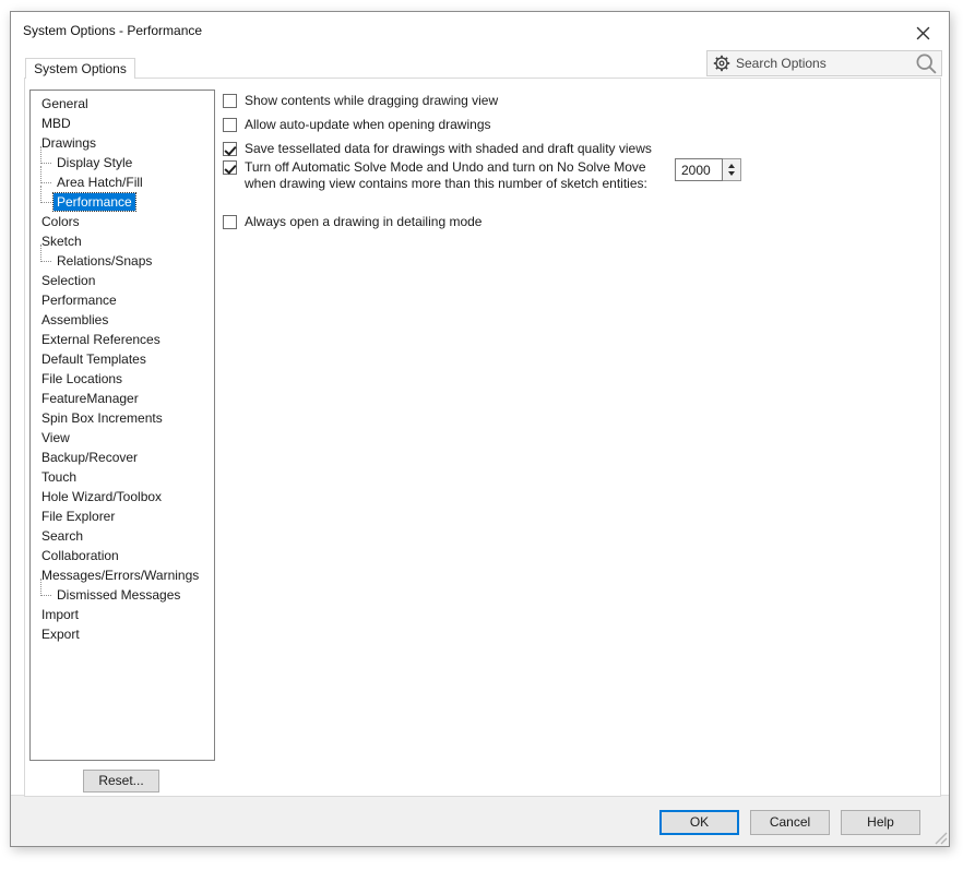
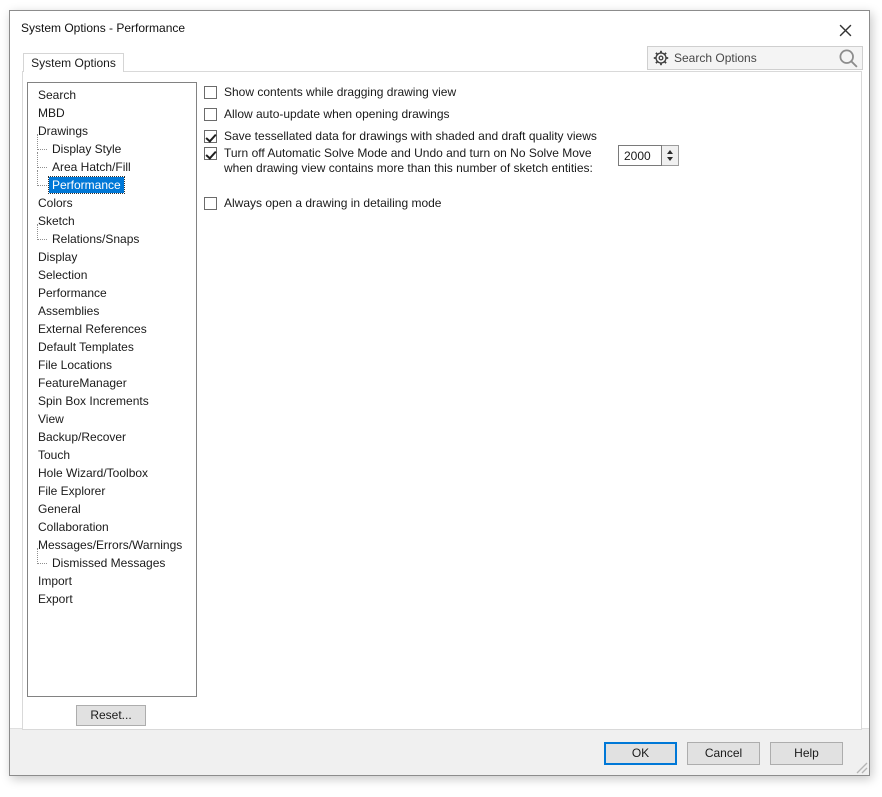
  System Options - Performance
  System Options
  Search Options
- General
+ Search
  MBD
  Drawings
  Display Style
  Area Hatch/Fill
  Performance
  Colors
  Sketch
  Relations/Snaps
+ Display
  Selection
  Performance
  Assemblies
  External References
  Default Templates
  File Locations
  FeatureManager
  Spin Box Increments
  View
  Backup/Recover
  Touch
  Hole Wizard/Toolbox
  File Explorer
- Search
+ General
  Collaboration
  Messages/Errors/Warnings
  Dismissed Messages
  Import
  Export
  Reset...
  Show contents while dragging drawing view
  Allow auto-update when opening drawings
  Save tessellated data for drawings with shaded and draft quality views
  Turn off Automatic Solve Mode and Undo and turn on No Solve Move
  when drawing view contains more than this number of sketch entities:
  2000
  Always open a drawing in detailing mode
  OK
  Cancel
  Help
